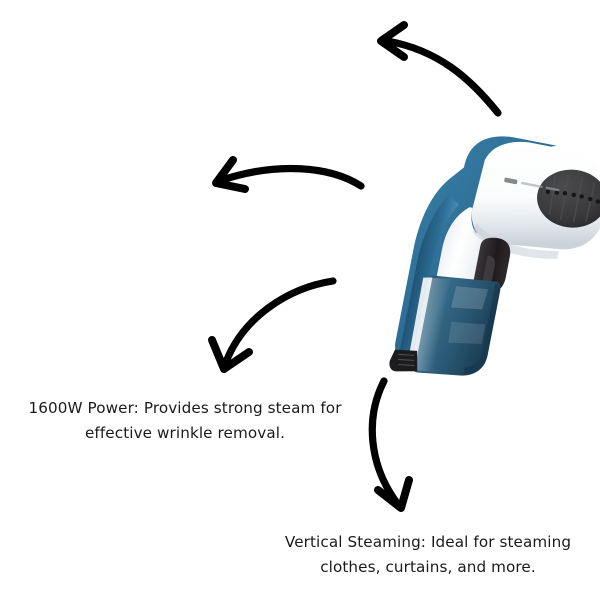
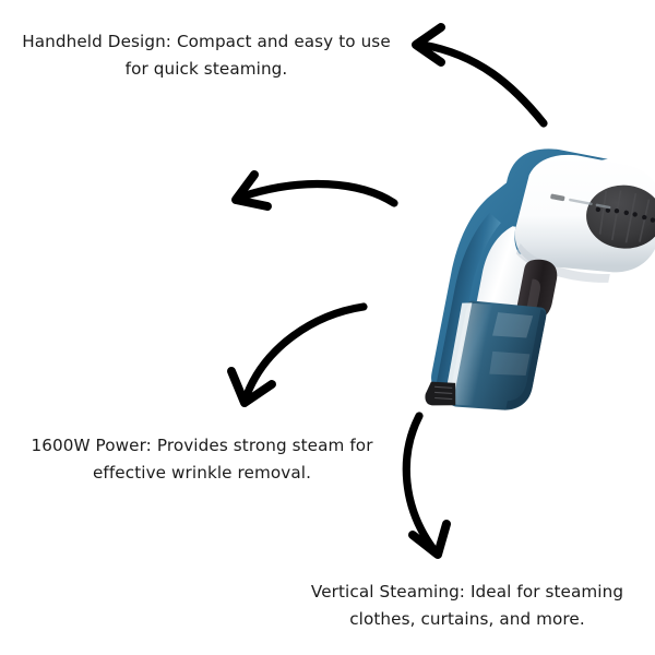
+ Handheld Design: Compact and easy to use
+ for quick steaming.
  1600W Power: Provides strong steam for
  effective wrinkle removal.
  Vertical Steaming: Ideal for steaming
  clothes, curtains, and more.
